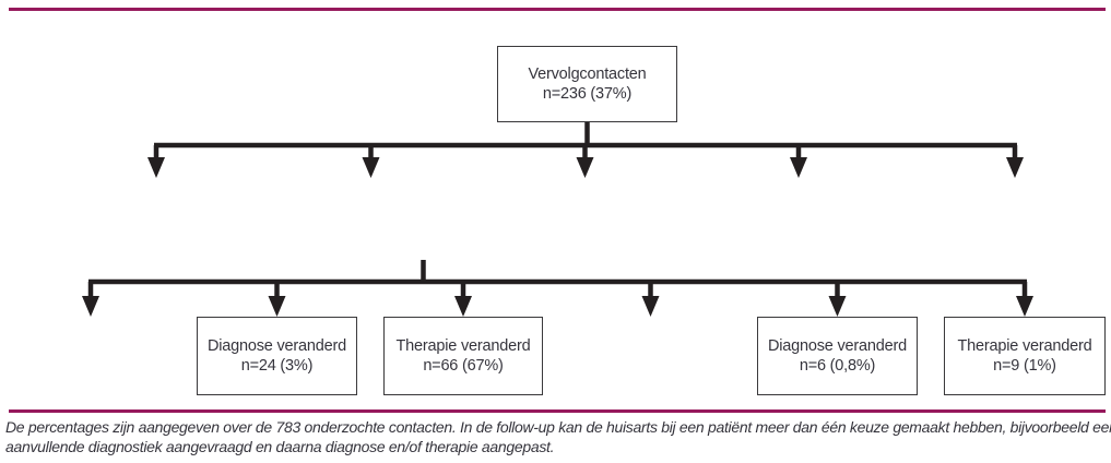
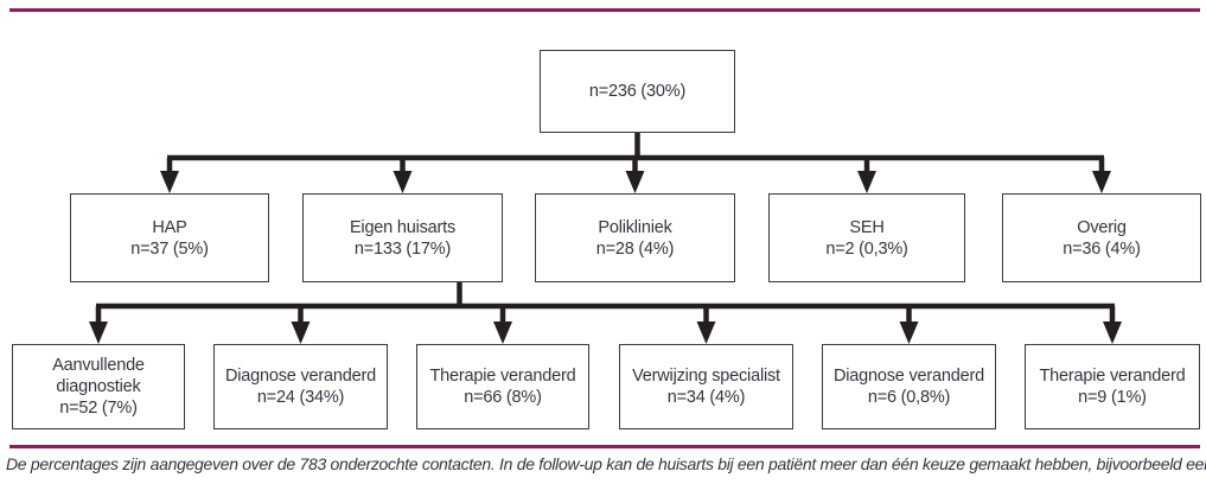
- Vervolgcontacten
- n=236 (37%)
+ n=236 (30%)
+ HAP
+ n=37 (5%)
+ Eigen huisarts
+ n=133 (17%)
+ Polikliniek
+ n=28 (4%)
+ SEH
+ n=2 (0,3%)
+ Overig
+ n=36 (4%)
+ Aanvullende diagnostiek
+ n=52 (7%)
  Diagnose veranderd
- n=24 (3%)
+ n=24 (34%)
  Therapie veranderd
- n=66 (67%)
+ n=66 (8%)
+ Verwijzing specialist
+ n=34 (4%)
  Diagnose veranderd
  n=6 (0,8%)
  Therapie veranderd
  n=9 (1%)
  De percentages zijn aangegeven over de 783 onderzochte contacten. In de follow-up kan de huisarts bij een patiënt meer dan één keuze gemaakt hebben, bijvoorbeeld ee
- aanvullende diagnostiek aangevraagd en daarna diagnose en/of therapie aangepast.
